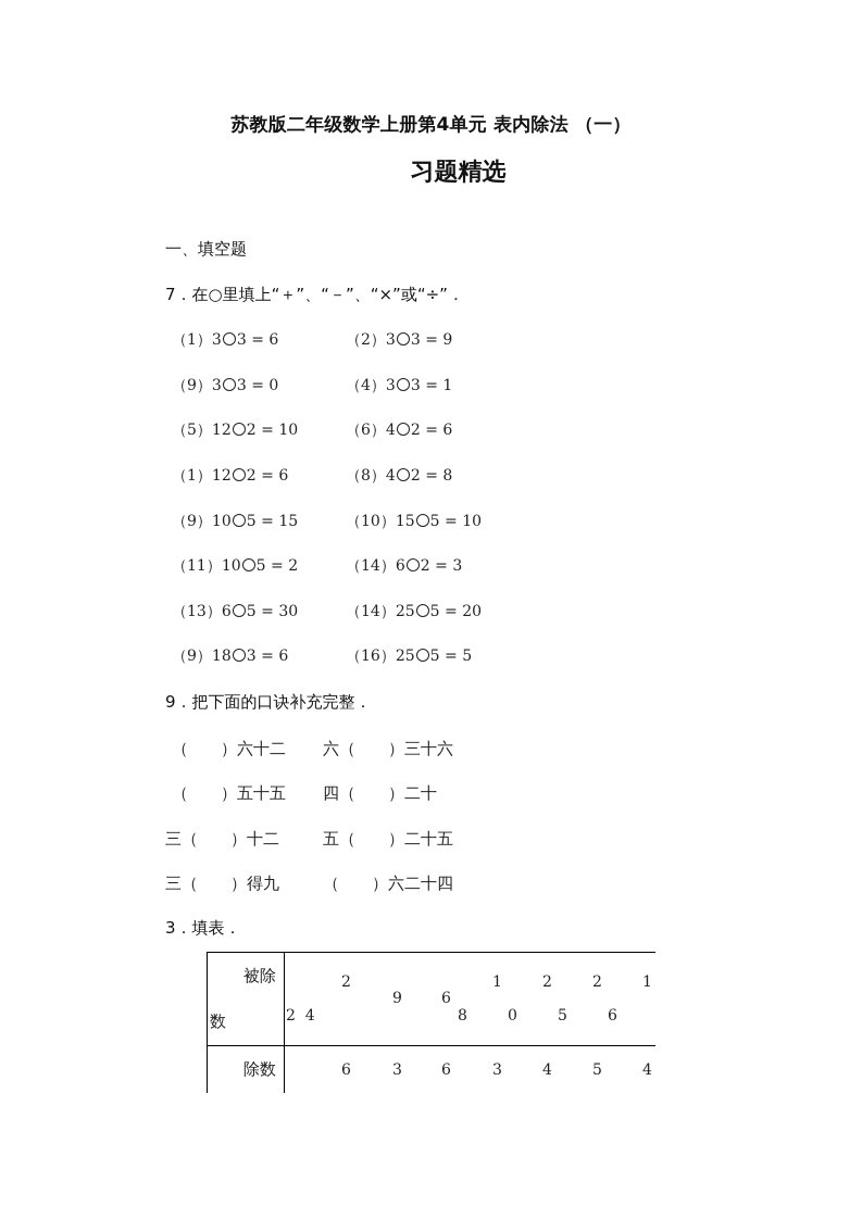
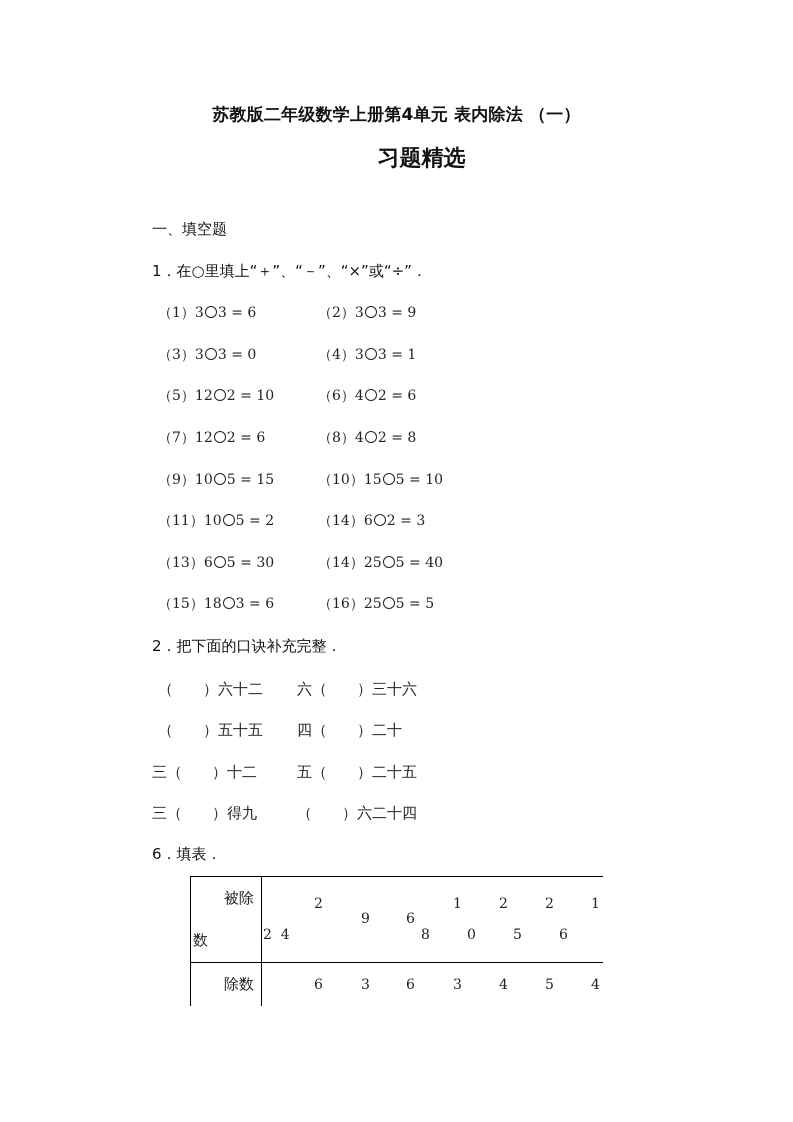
  苏教版二年级数学上册第4单元 表内除法 （一）
  习题精选
  一、填空题
- 7．在○里填上“＋”、“－”、“×”或“÷”．
+ 1．在○里填上“＋”、“－”、“×”或“÷”．
  （1）3 3 = 6
  （2）3 3 = 9
- （9）3 3 = 0
+ （3）3 3 = 0
  （4）3 3 = 1
  （5）12 2 = 10
  （6）4 2 = 6
- （1）12 2 = 6
+ （7）12 2 = 6
  （8）4 2 = 8
  （9）10 5 = 15
  （10）15 5 = 10
  （11）10 5 = 2
  （14）6 2 = 3
  （13）6 5 = 30
- （14）25 5 = 20
+ （14）25 5 = 40
- （9）18 3 = 6
+ （15）18 3 = 6
  （16）25 5 = 5
- 9．把下面的口诀补充完整．
+ 2．把下面的口诀补充完整．
  （ ）六十二
  六（ ）三十六
  （ ）五十五
  四（ ）二十
  三（ ）十二
  五（ ）二十五
  三（ ）得九
  （ ）六二十四
- 3．填表．
+ 6．填表．
  被除
  数
  除数
  2 4
  2
  9
  6
  8
  1
  0
  2
  5
  2
  6
  1
  6
  3
  6
  3
  4
  5
  4
